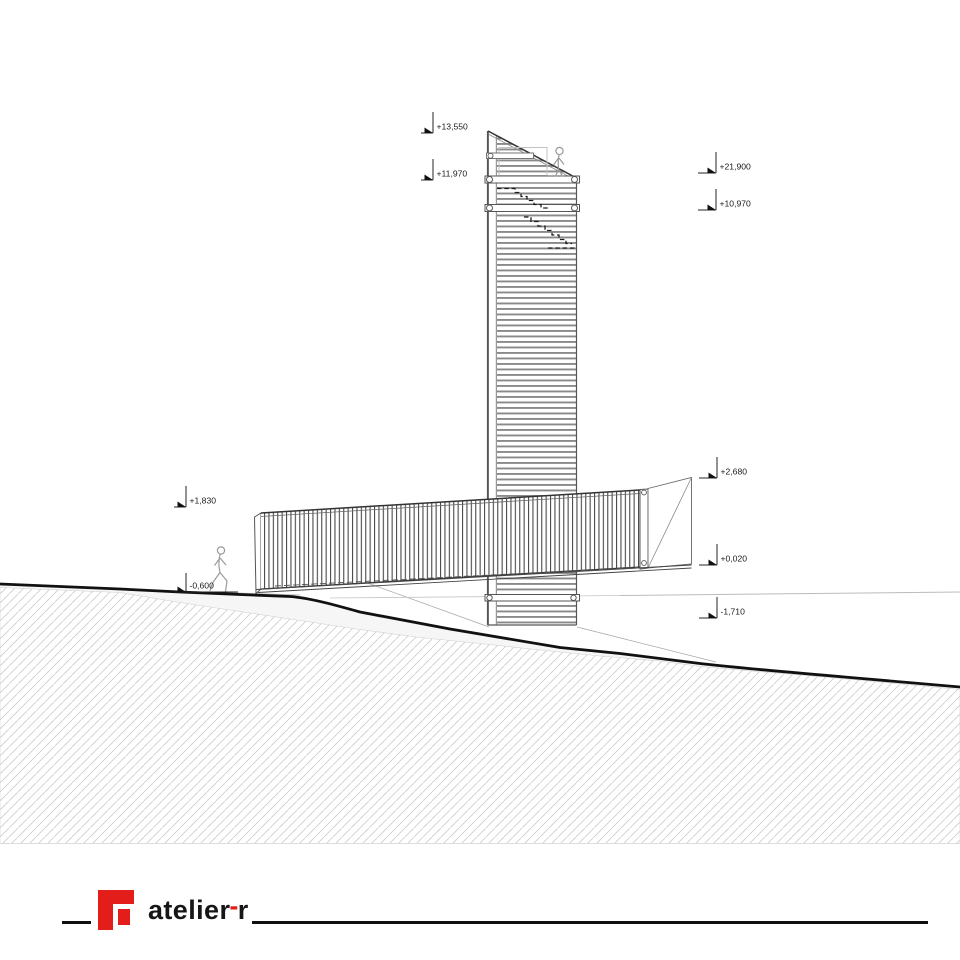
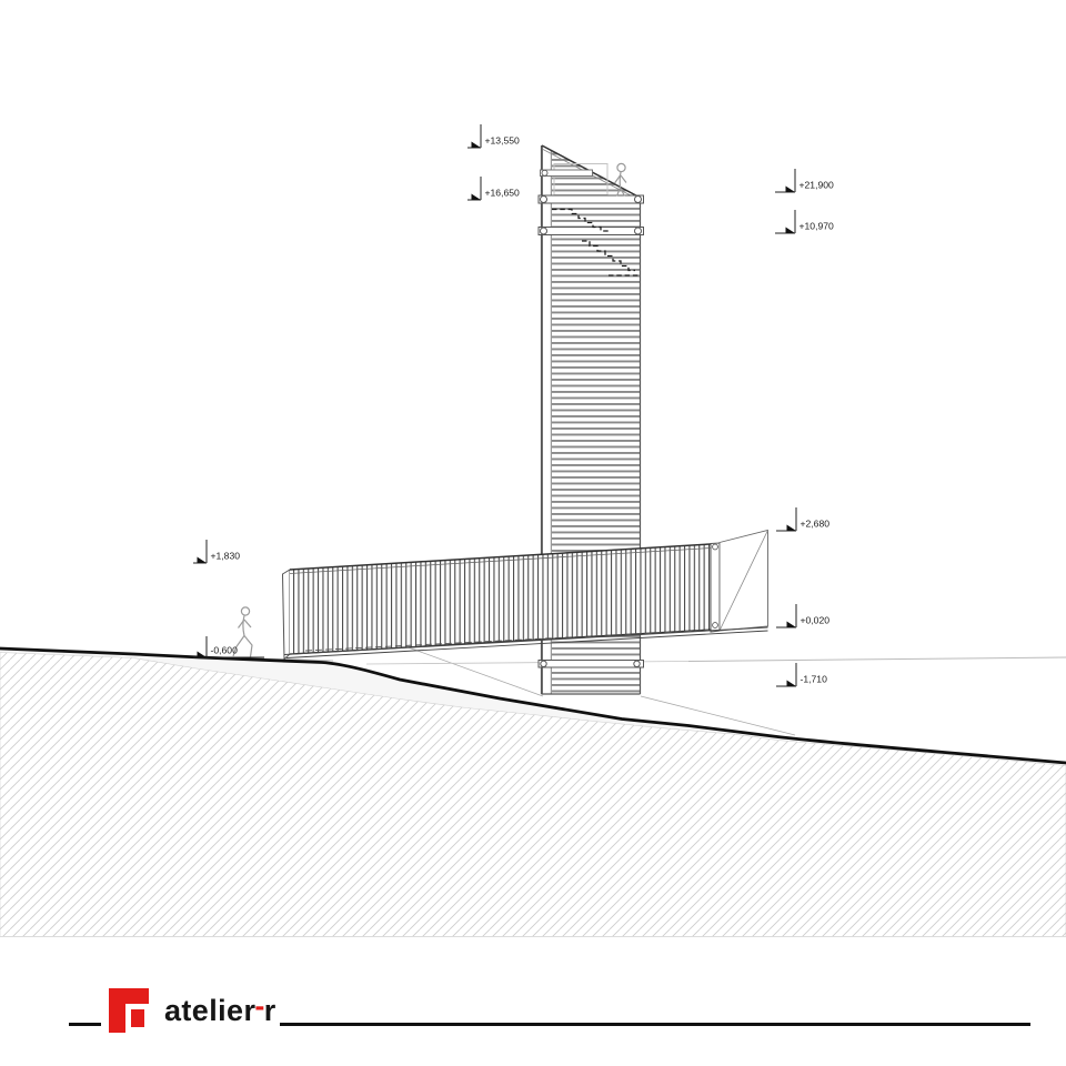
  +13,550
- +11,970
+ +16,650
  +21,900
  +10,970
  +2,680
  +0,020
  -1,710
  +1,830
  -0,600
  atelier-r
